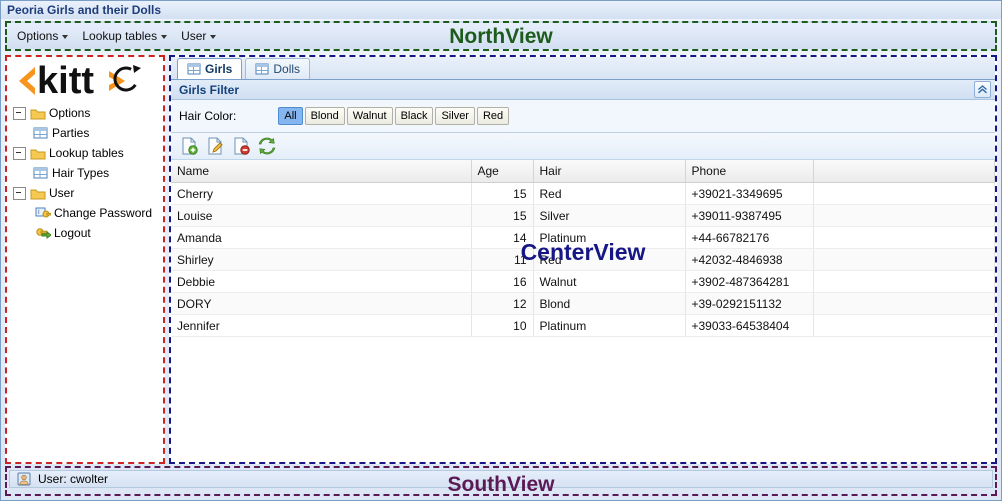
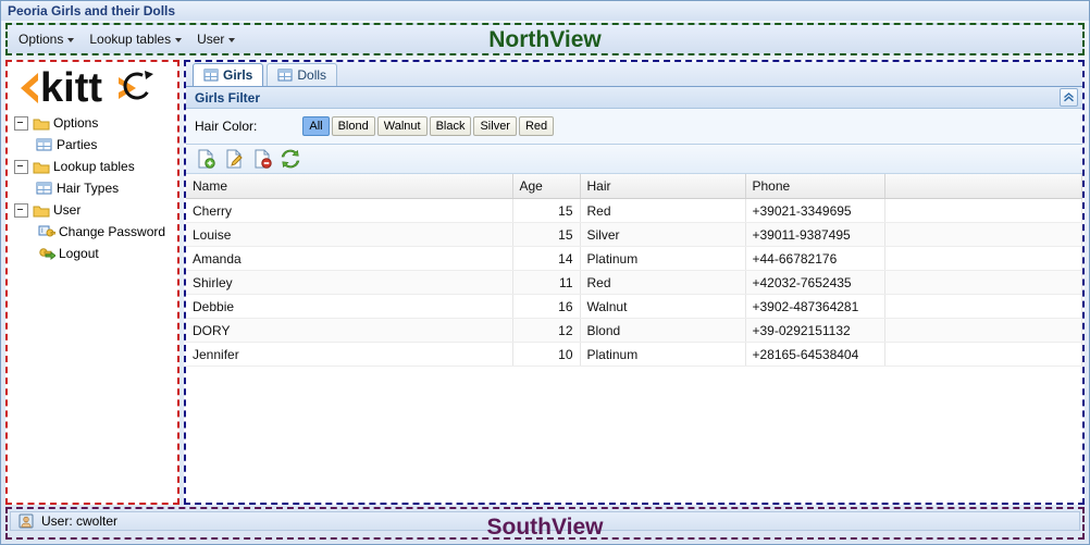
  Peoria Girls and their Dolls
  Options
  Lookup tables
  User
  NorthView
  kitt
  Options
  Parties
  Lookup tables
  Hair Types
  User
  Change Password
  Logout
  Girls
  Dolls
  Girls Filter
  Hair Color:
  All
  Blond
  Walnut
  Black
  Silver
  Red
  Name	Age	Hair	Phone
  Cherry	15	Red	+39021-3349695
  Louise	15	Silver	+39011-9387495
  Amanda	14	Platinum	+44-66782176
- Shirley	11	Red	+42032-4846938
+ Shirley	11	Red	+42032-7652435
  Debbie	16	Walnut	+3902-487364281
  DORY	12	Blond	+39-0292151132
- Jennifer	10	Platinum	+39033-64538404
+ Jennifer	10	Platinum	+28165-64538404
- CenterView
  User: cwolter
  SouthView
